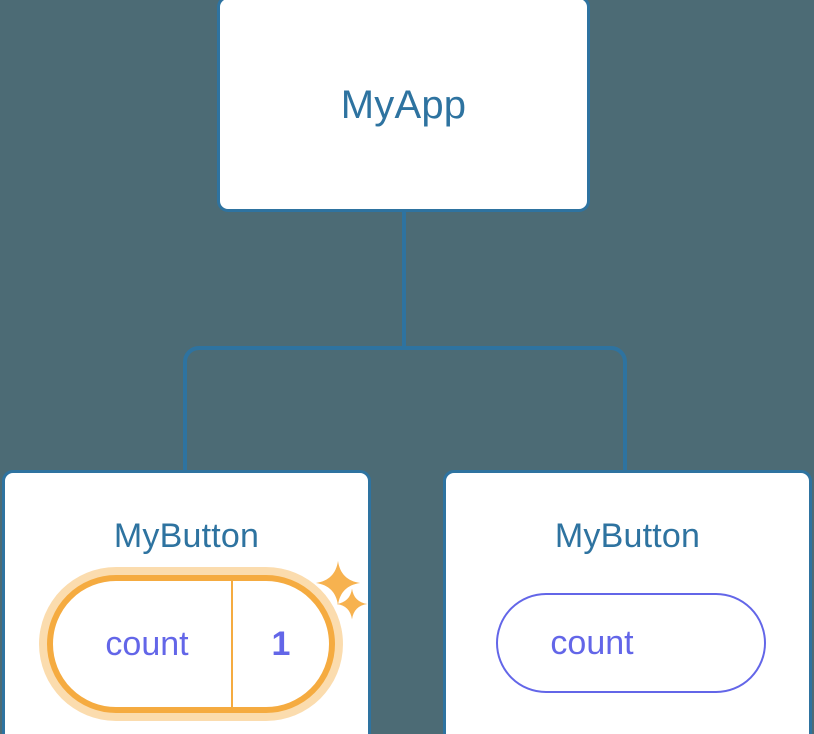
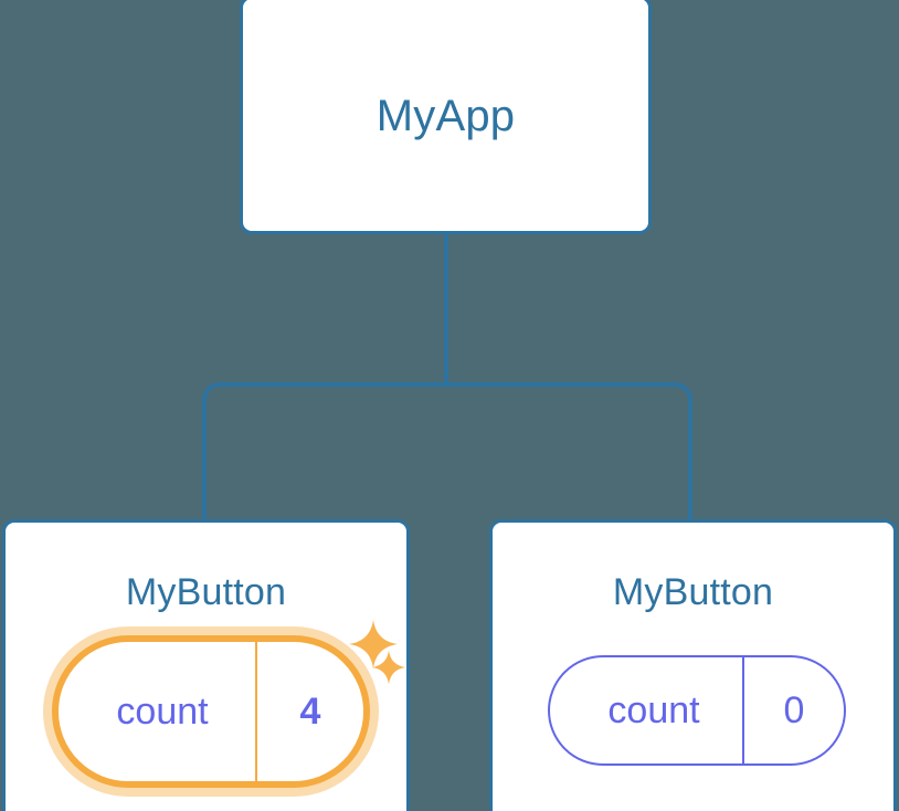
  MyApp
  MyButton
  count
- 1
+ 4
  MyButton
  count
+ 0
